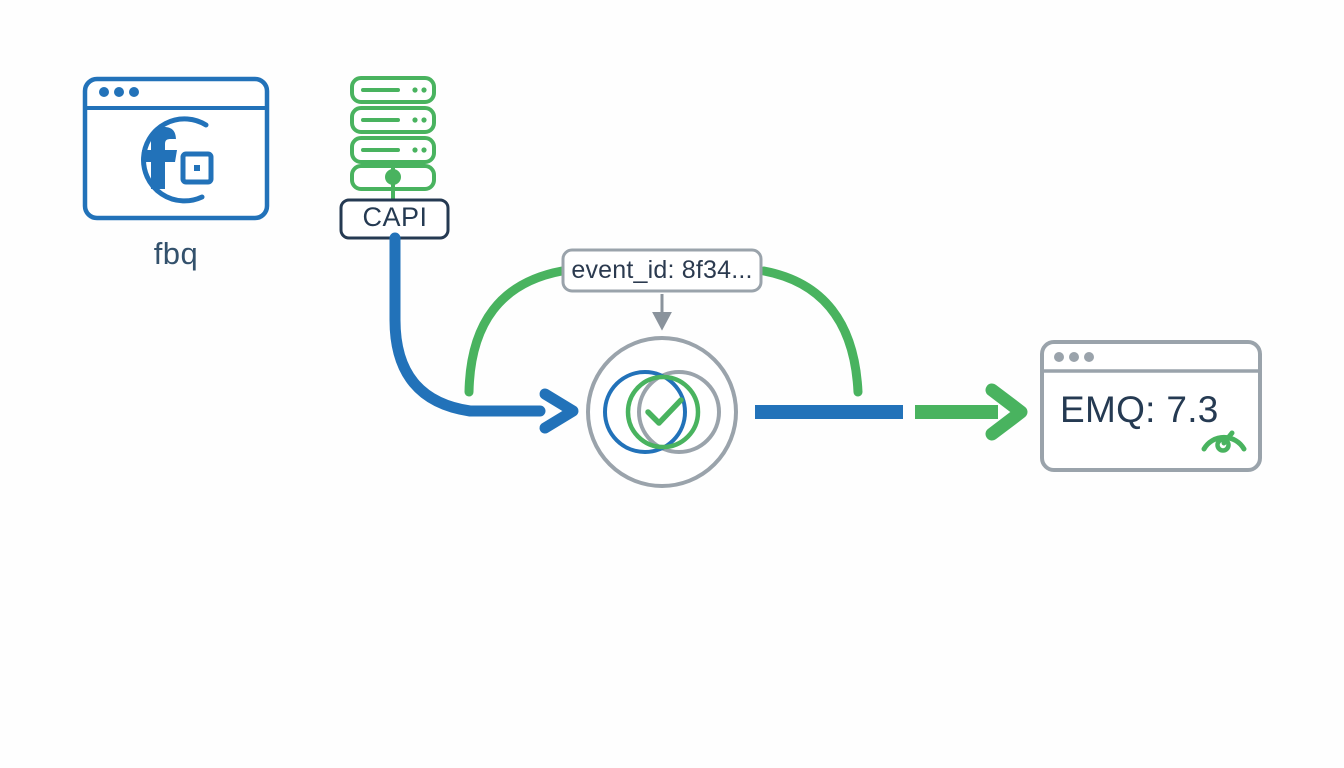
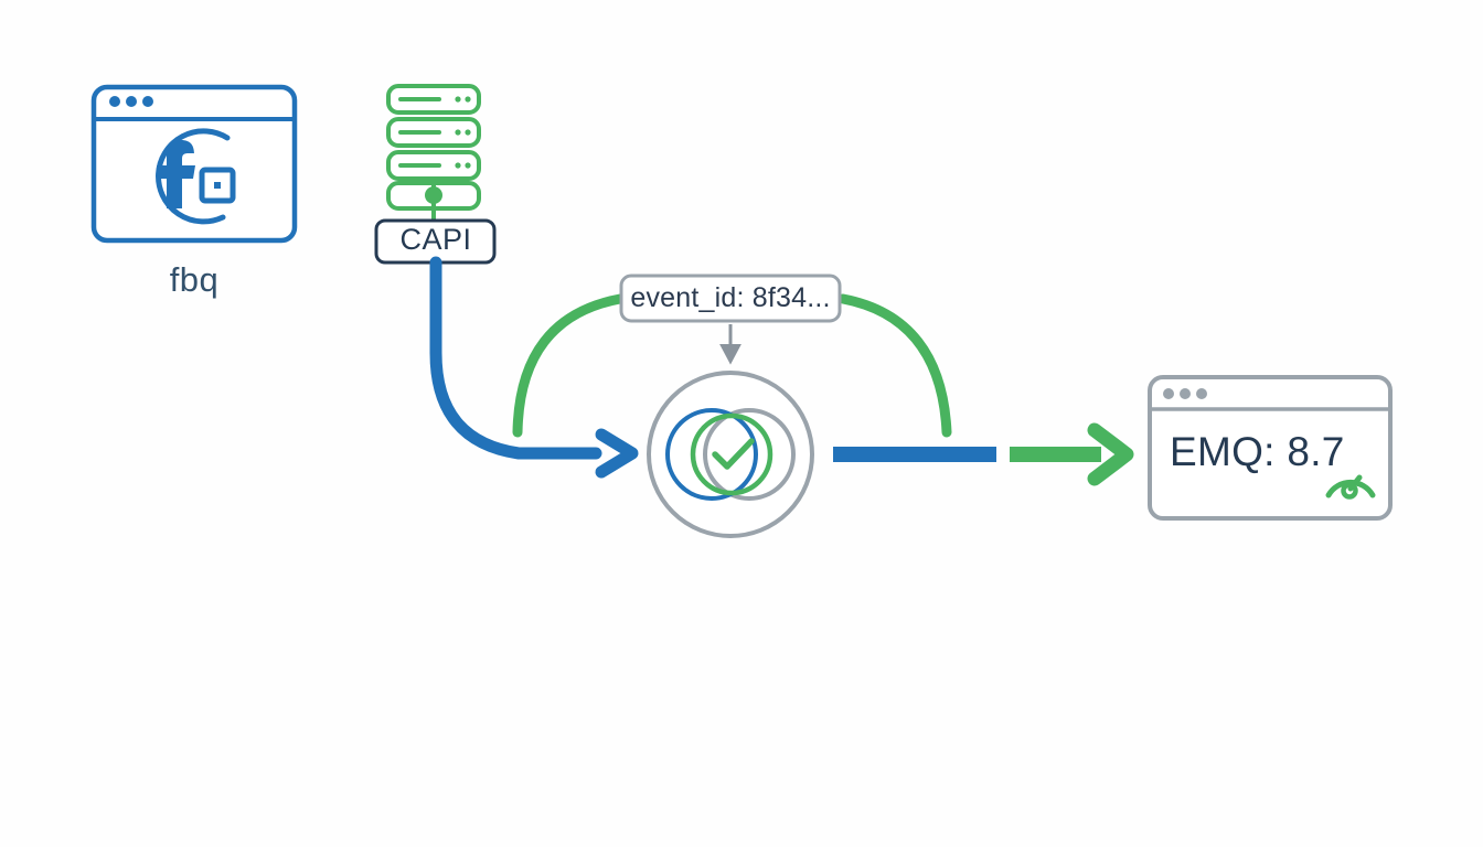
  fbq
  CAPI
  event_id: 8f34...
- EMQ: 7.3
+ EMQ: 8.7
